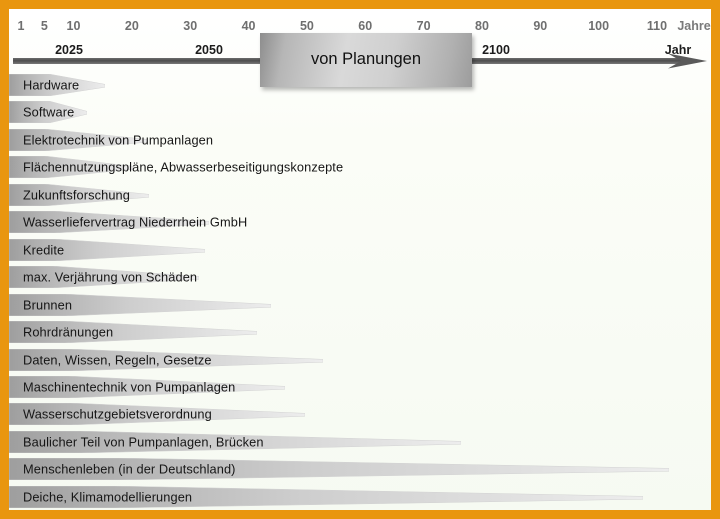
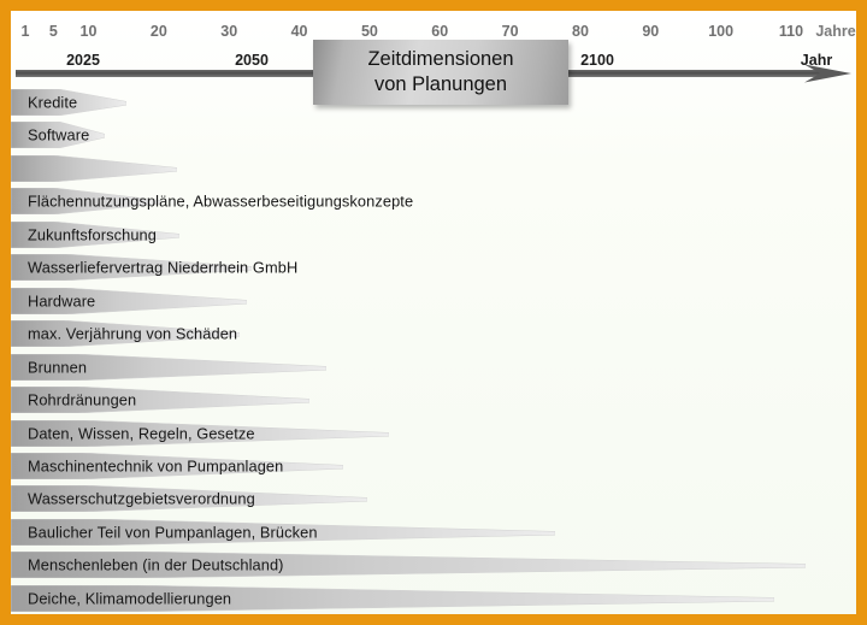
  1
  5
  10
  20
  30
  40
  50
  60
  70
  80
  90
  100
  110
  Jahre
  2025
  2050
  2100
  Jahr
+ Zeitdimensionen
  von Planungen
- Hardware
+ Kredite
  Software
- Elektrotechnik von Pumpanlagen
  Flächennutzungspläne, Abwasserbeseitigungskonzepte
  Zukunftsforschung
  Wasserliefervertrag Niederrhein GmbH
- Kredite
+ Hardware
  max. Verjährung von Schäden
  Brunnen
  Rohrdränungen
  Daten, Wissen, Regeln, Gesetze
  Maschinentechnik von Pumpanlagen
  Wasserschutzgebietsverordnung
  Baulicher Teil von Pumpanlagen, Brücken
  Menschenleben (in der Deutschland)
  Deiche, Klimamodellierungen
